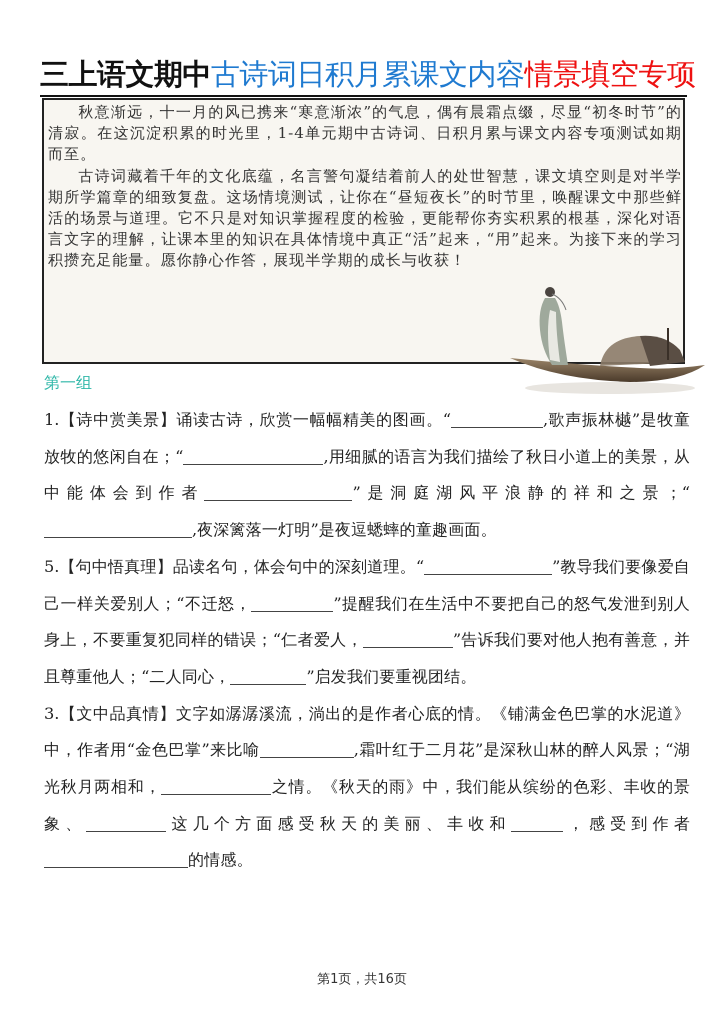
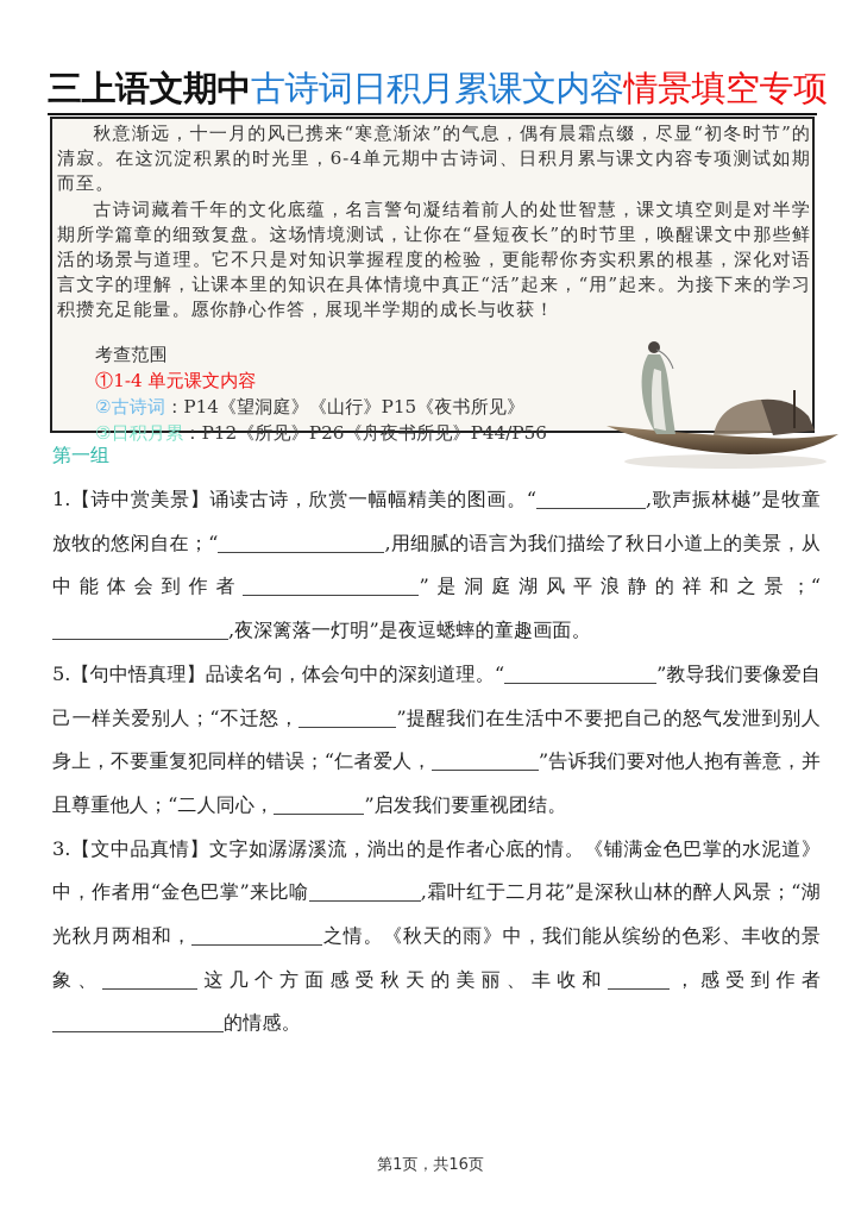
  三上语文期中古诗词日积月累课文内容情景填空专项
- 秋意渐远，十一月的风已携来“寒意渐浓”的气息，偶有晨霜点缀，尽显“初冬时节”的清寂。在这沉淀积累的时光里，1-4单元期中古诗词、日积月累与课文内容专项测试如期而至。
+ 秋意渐远，十一月的风已携来“寒意渐浓”的气息，偶有晨霜点缀，尽显“初冬时节”的清寂。在这沉淀积累的时光里，6-4单元期中古诗词、日积月累与课文内容专项测试如期而至。
  古诗词藏着千年的文化底蕴，名言警句凝结着前人的处世智慧，课文填空则是对半学期所学篇章的细致复盘。这场情境测试，让你在“昼短夜长”的时节里，唤醒课文中那些鲜活的场景与道理。它不只是对知识掌握程度的检验，更能帮你夯实积累的根基，深化对语言文字的理解，让课本里的知识在具体情境中真正“活”起来，“用”起来。为接下来的学习积攒充足能量。愿你静心作答，展现半学期的成长与收获！
+ 考查范围
+ ①1-4 单元课文内容
+ ②古诗词：P14《望洞庭》《山行》P15《夜书所见》
+ ③日积月累：P12《所见》P26《舟夜书所见》P44/P56
  第一组
  1.【诗中赏美景】诵读古诗，欣赏一幅幅精美的图画。“ ,歌声振林樾”是牧童放牧的悠闲自在；“ ,用细腻的语言为我们描绘了秋日小道上的美景，从中能体会到作者 ”是洞庭湖风平浪静的祥和之景；“,夜深篱落一灯明”是夜逗蟋蟀的童趣画面。
  5.【句中悟真理】品读名句，体会句中的深刻道理。“ ”教导我们要像爱自己一样关爱别人；“不迁怒， ”提醒我们在生活中不要把自己的怒气发泄到别人身上，不要重复犯同样的错误；“仁者爱人， ”告诉我们要对他人抱有善意，并且尊重他人；“二人同心， ”启发我们要重视团结。
  3.【文中品真情】文字如潺潺溪流，淌出的是作者心底的情。《铺满金色巴掌的水泥道》中，作者用“金色巴掌”来比喻 ,霜叶红于二月花”是深秋山林的醉人风景；“湖光秋月两相和， 之情。《秋天的雨》中，我们能从缤纷的色彩、丰收的景象、 这几个方面感受秋天的美丽、丰收和 ，感受到作者的情感。
  第1页，共16页
